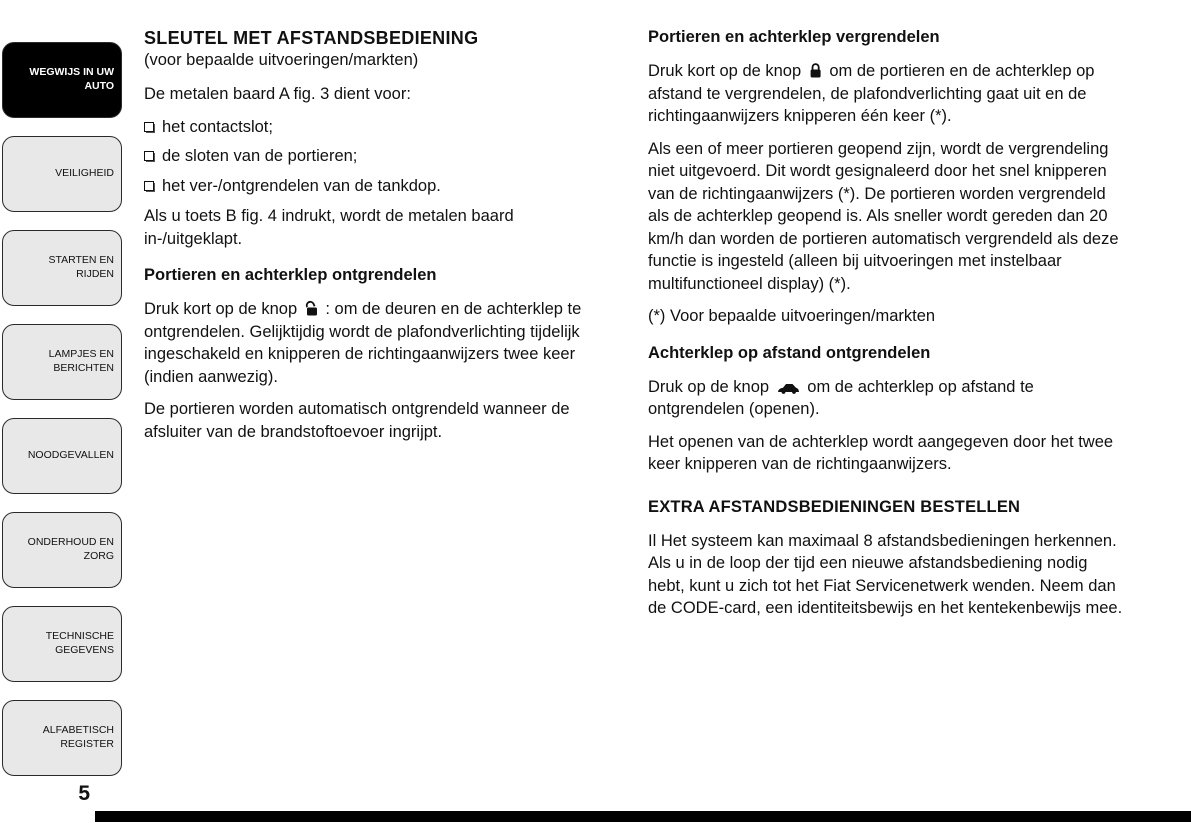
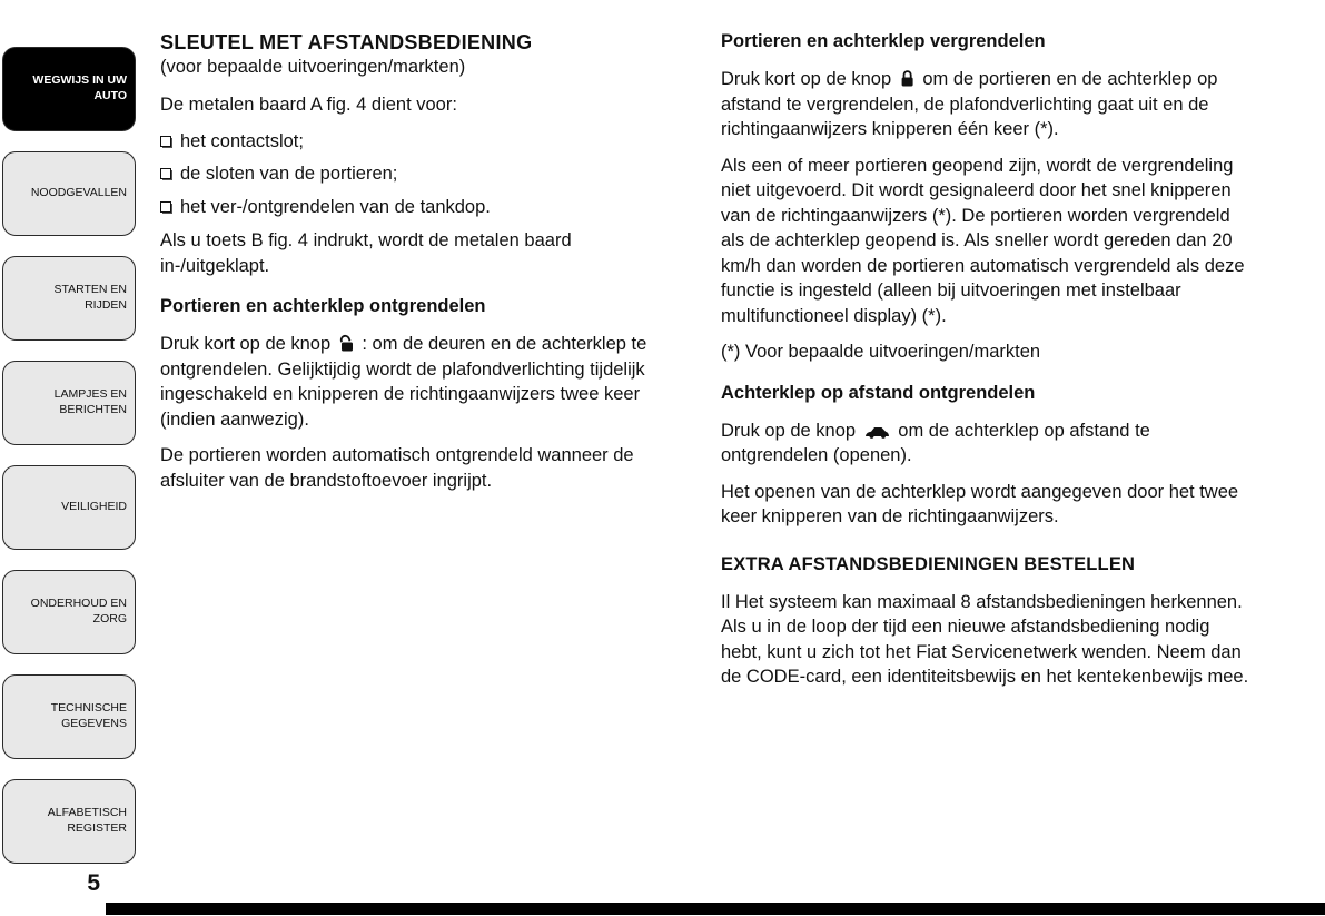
  WEGWIJS IN UW AUTO
- VEILIGHEID
+ NOODGEVALLEN
  STARTEN EN RIJDEN
  LAMPJES EN BERICHTEN
- NOODGEVALLEN
+ VEILIGHEID
  ONDERHOUD EN ZORG
  TECHNISCHE GEGEVENS
  ALFABETISCH REGISTER
  5
  SLEUTEL MET AFSTANDSBEDIENING
  (voor bepaalde uitvoeringen/markten)
- De metalen baard A fig. 3 dient voor:
+ De metalen baard A fig. 4 dient voor:
  het contactslot;
  de sloten van de portieren;
  het ver-/ontgrendelen van de tankdop.
  Als u toets B fig. 4 indrukt, wordt de metalen baard in-/uitgeklapt.
  Portieren en achterklep ontgrendelen
  Druk kort op de knop : om de deuren en de achterklep te ontgrendelen. Gelijktijdig wordt de plafondverlichting tijdelijk ingeschakeld en knipperen de richtingaanwijzers twee keer (indien aanwezig).
  De portieren worden automatisch ontgrendeld wanneer de afsluiter van de brandstoftoevoer ingrijpt.
  Portieren en achterklep vergrendelen
  Druk kort op de knop om de portieren en de achterklep op afstand te vergrendelen, de plafondverlichting gaat uit en de richtingaanwijzers knipperen één keer (*).
  Als een of meer portieren geopend zijn, wordt de vergrendeling niet uitgevoerd. Dit wordt gesignaleerd door het snel knipperen van de richtingaanwijzers (*). De portieren worden vergrendeld als de achterklep geopend is. Als sneller wordt gereden dan 20 km/h dan worden de portieren automatisch vergrendeld als deze functie is ingesteld (alleen bij uitvoeringen met instelbaar multifunctioneel display) (*).
  (*) Voor bepaalde uitvoeringen/markten
  Achterklep op afstand ontgrendelen
  Druk op de knop om de achterklep op afstand te ontgrendelen (openen).
  Het openen van de achterklep wordt aangegeven door het twee keer knipperen van de richtingaanwijzers.
  EXTRA AFSTANDSBEDIENINGEN BESTELLEN
  Il Het systeem kan maximaal 8 afstandsbedieningen herkennen. Als u in de loop der tijd een nieuwe afstandsbediening nodig hebt, kunt u zich tot het Fiat Servicenetwerk wenden. Neem dan de CODE-card, een identiteitsbewijs en het kentekenbewijs mee.
